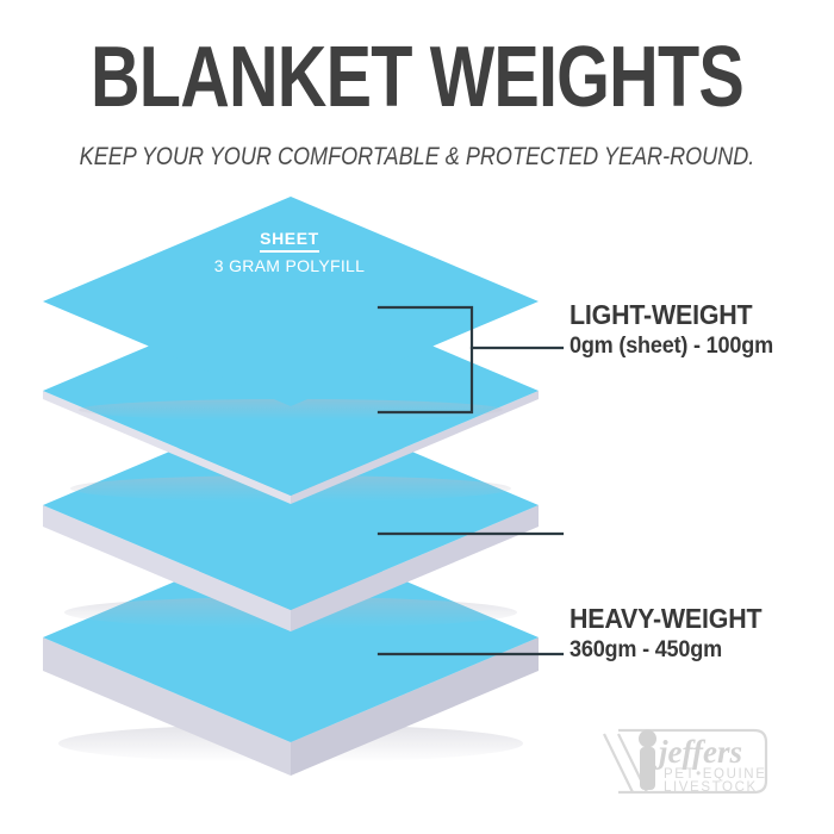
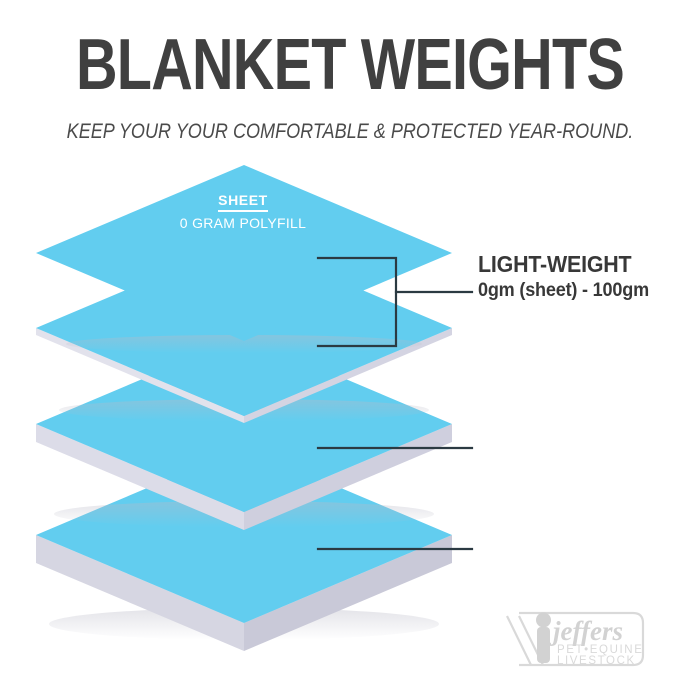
  BLANKET WEIGHTS
  KEEP YOUR YOUR COMFORTABLE & PROTECTED YEAR-ROUND.
  SHEET
- 3 GRAM POLYFILL
+ 0 GRAM POLYFILL
  LIGHT-WEIGHT
  0gm (sheet) - 100gm
- HEAVY-WEIGHT
- 360gm - 450gm
  jeffers
  PET•EQUINE
  LIVESTOCK
